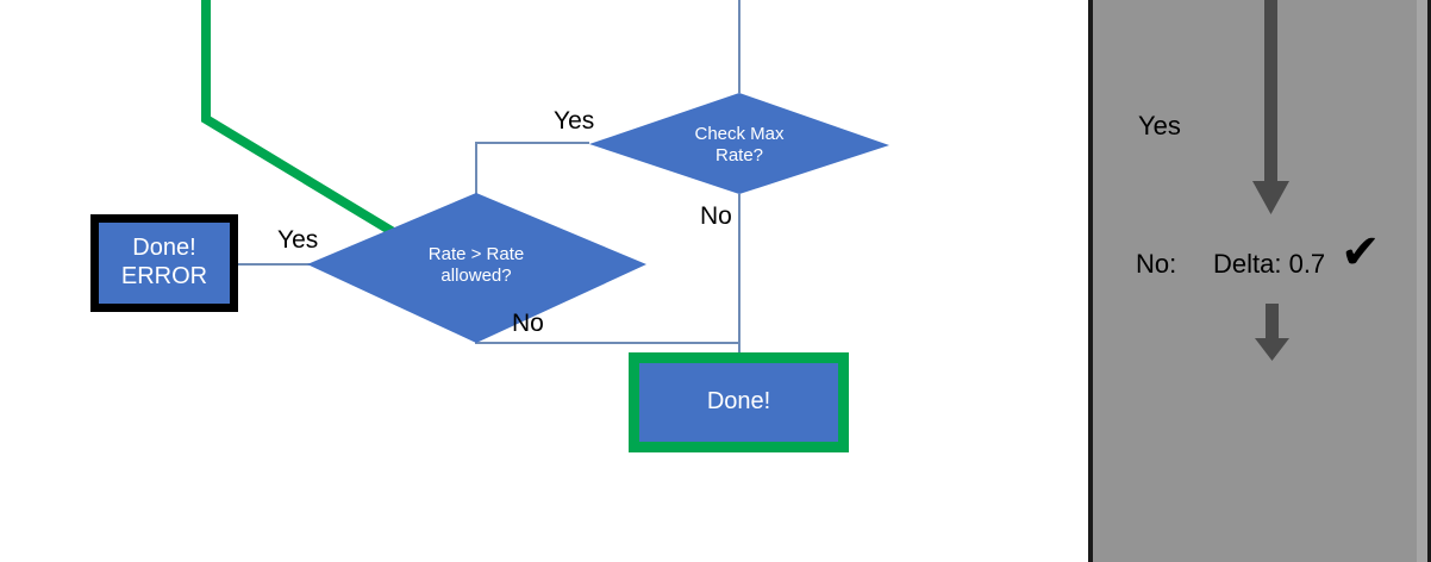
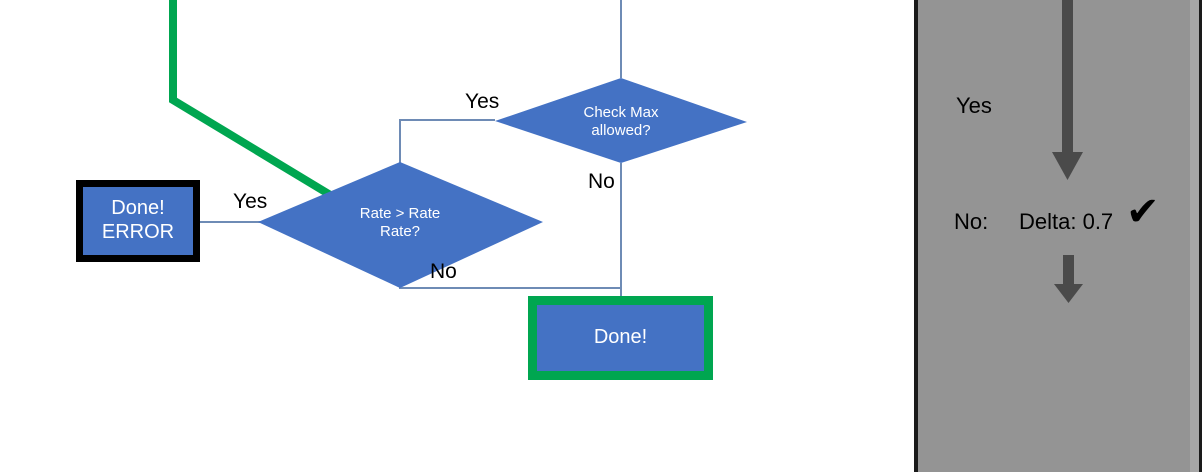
  Check Max
- Rate?
+ allowed?
  Rate > Rate
- allowed?
+ Rate?
  Done!
  ERROR
  Done!
  Yes
  No
  Yes
  No
  Yes
  No:
  Delta: 0.7
  ✔
